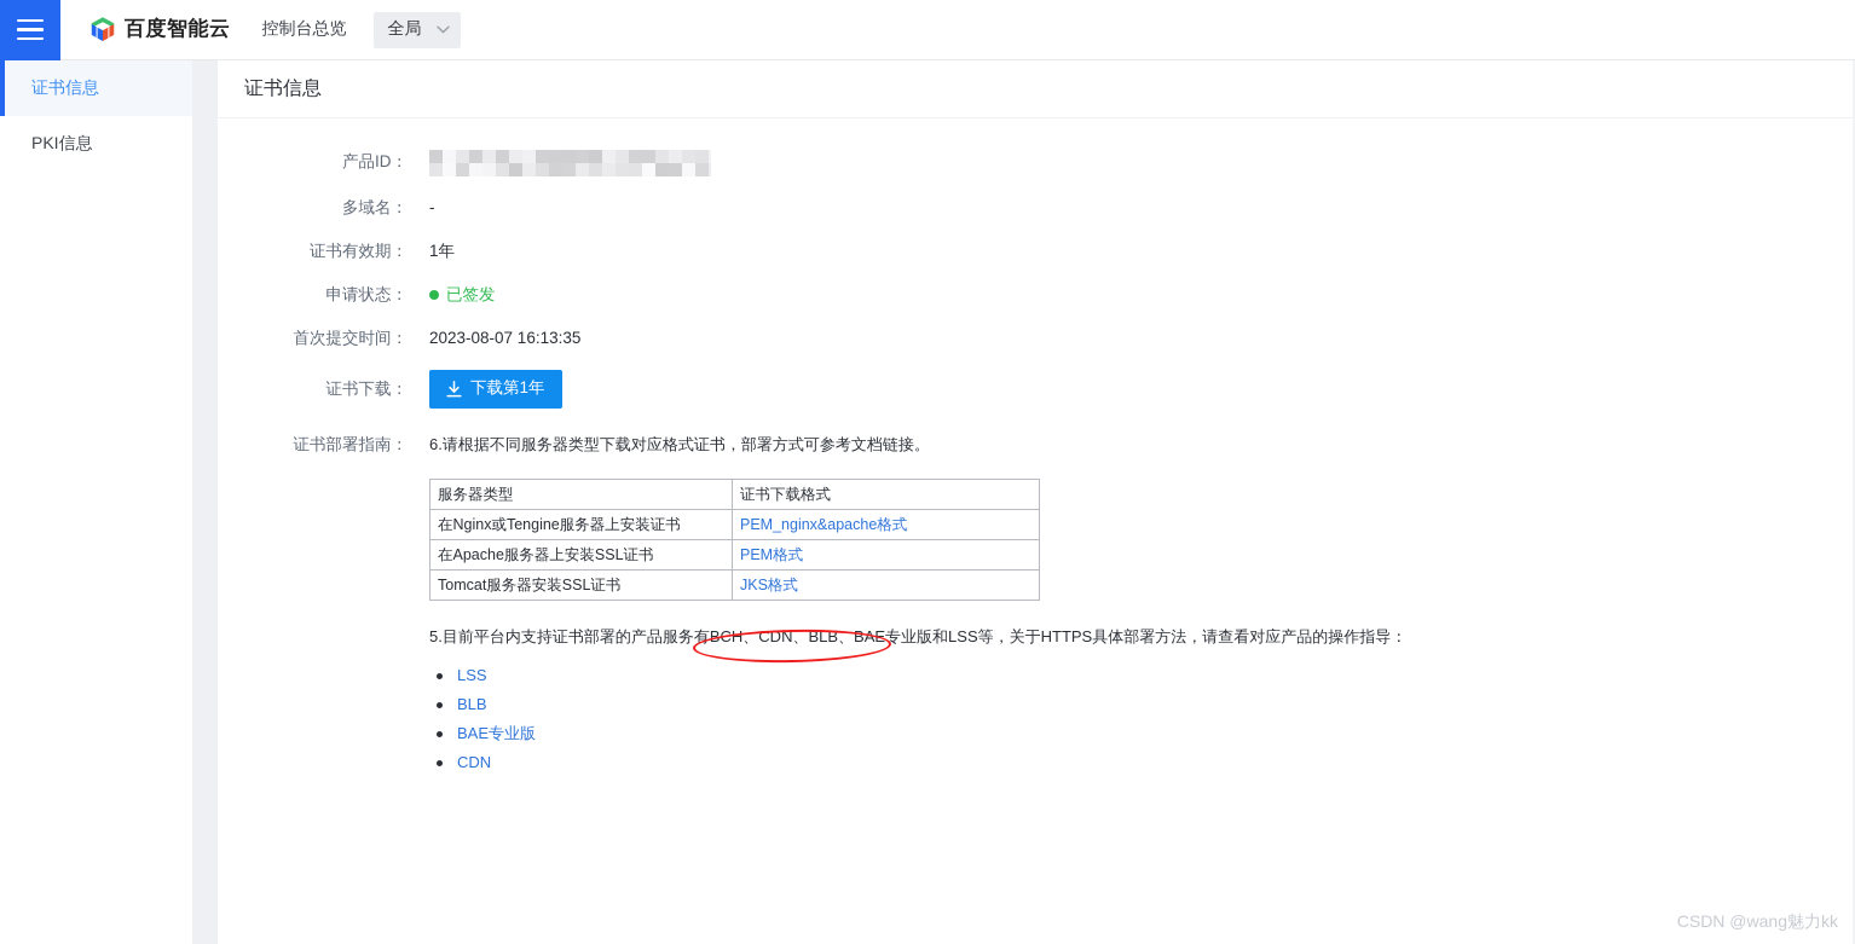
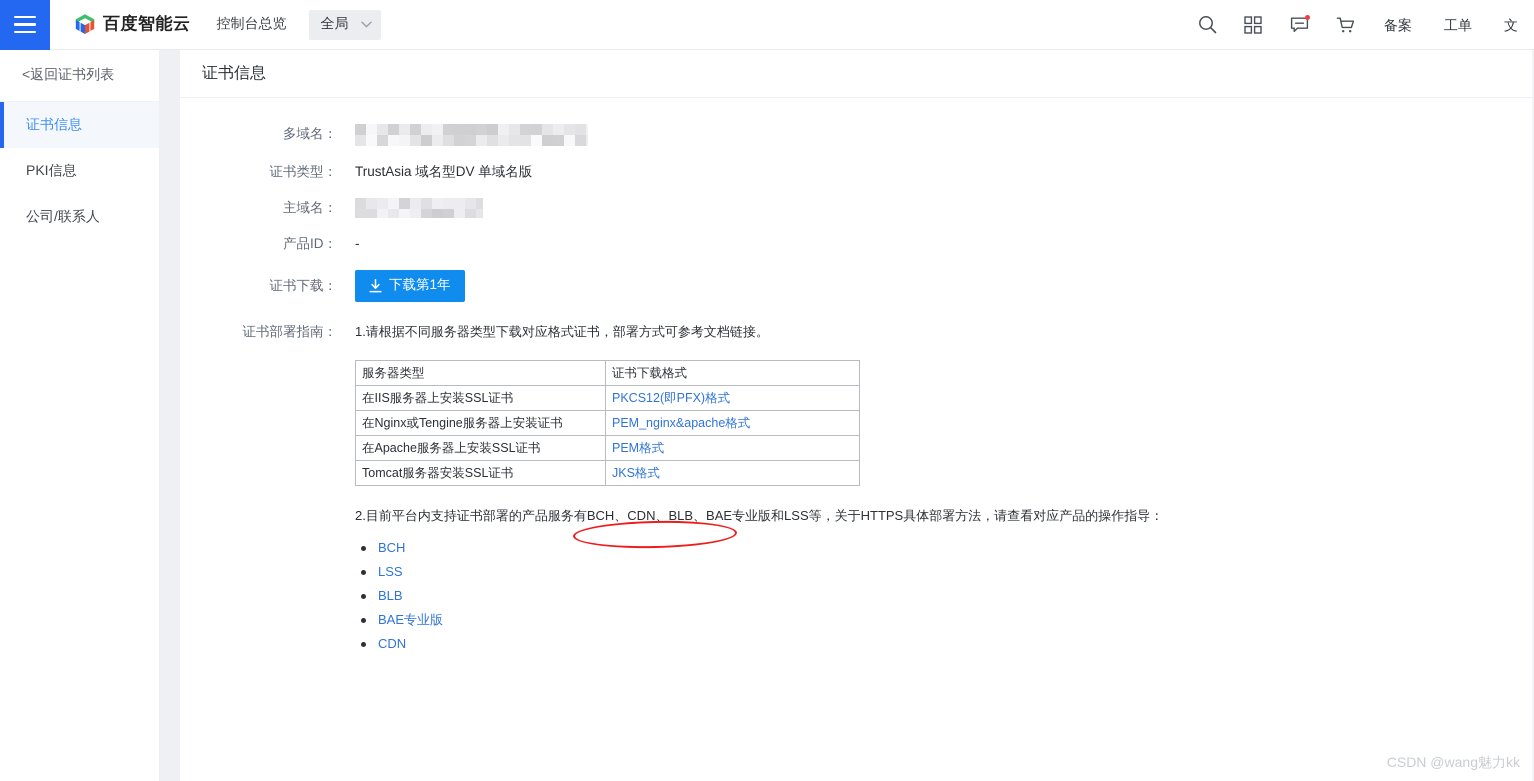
  百度智能云
  控制台总览
  全局
+ 备案
+ 工单
+ 文
+ <返回证书列表
  证书信息
  PKI信息
+ 公司/联系人
  证书信息
- 产品ID：
+ 多域名：
+ 证书类型：
+ TrustAsia 域名型DV 单域名版
+ 主域名：
- 多域名：
+ 产品ID：
  -
- 证书有效期：
- 1年
- 申请状态：
- 已签发
- 首次提交时间：
- 2023-08-07 16:13:35
  证书下载：
  下载第1年
  证书部署指南：
- 6.请根据不同服务器类型下载对应格式证书，部署方式可参考文档链接。
+ 1.请根据不同服务器类型下载对应格式证书，部署方式可参考文档链接。
  服务器类型	证书下载格式
+ 在IIS服务器上安装SSL证书	PKCS12(即PFX)格式
  在Nginx或Tengine服务器上安装证书	PEM_nginx&apache格式
  在Apache服务器上安装SSL证书	PEM格式
  Tomcat服务器安装SSL证书	JKS格式
- 5.目前平台内支持证书部署的产品服务有BCH、CDN、BLB、BAE专业版和LSS等，关于HTTPS具体部署方法，请查看对应产品的操作指导：
+ 2.目前平台内支持证书部署的产品服务有BCH、CDN、BLB、BAE专业版和LSS等，关于HTTPS具体部署方法，请查看对应产品的操作指导：
+ BCH
  LSS
  BLB
  BAE专业版
  CDN
  CSDN @wang魅力kk
